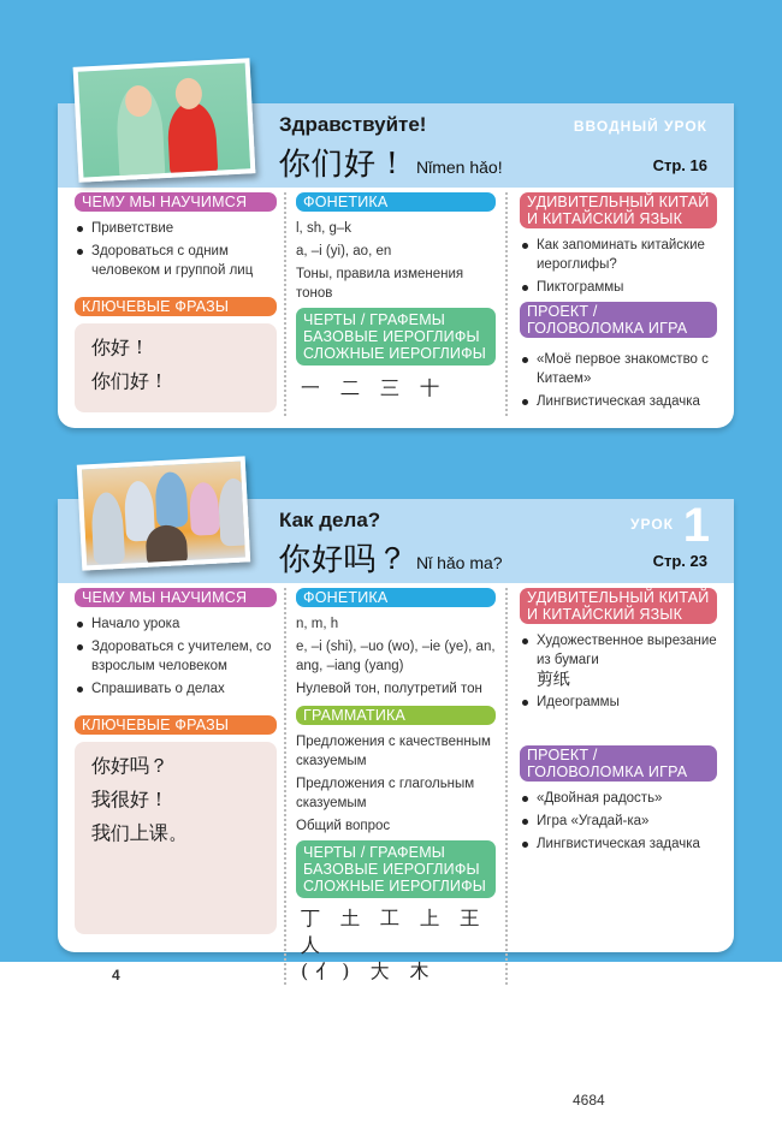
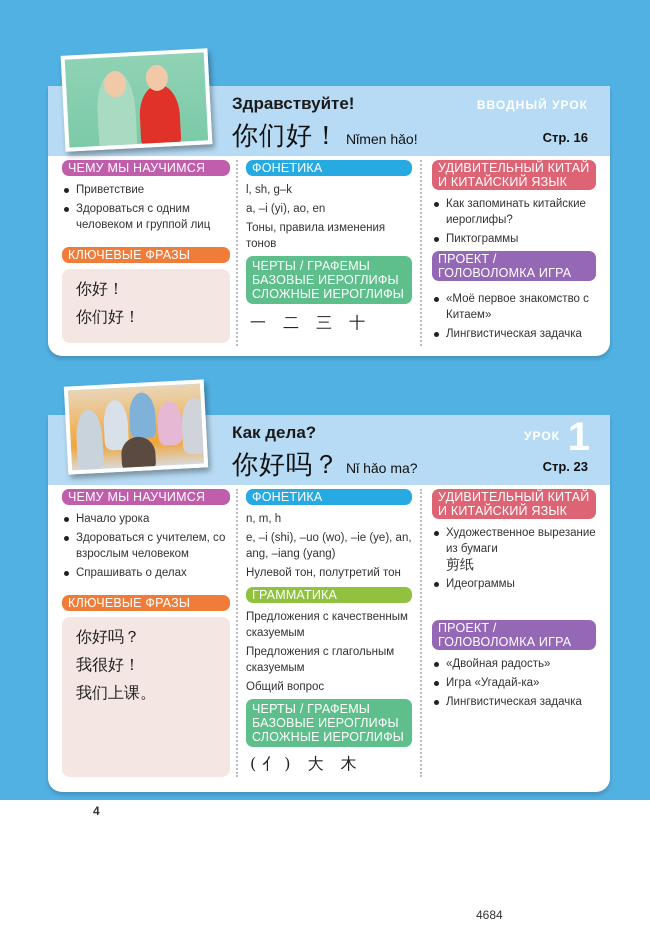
  Здравствуйте!
  你们好！ Nǐmen hǎo!
  ВВОДНЫЙ УРОК
  Стр. 16
  ЧЕМУ МЫ НАУЧИМСЯ
  Приветствие
  Здороваться с одним человеком и группой лиц
  КЛЮЧЕВЫЕ ФРАЗЫ
  你好！
  你们好！
  ФОНЕТИКА
  l, sh, g–k
  a, –i (yi), ao, en
  Тоны, правила изменения тонов
  ЧЕРТЫ / ГРАФЕМЫ
  БАЗОВЫЕ ИЕРОГЛИФЫ
  СЛОЖНЫЕ ИЕРОГЛИФЫ
  一 二 三 十
  УДИВИТЕЛЬНЫЙ КИТАЙ И КИТАЙСКИЙ ЯЗЫК
  Как запоминать китайские иероглифы?
  Пиктограммы
  ПРОЕКТ / ГОЛОВОЛОМКА ИГРА
  «Моё первое знакомство с Китаем»
  Лингвистическая задачка
  Как дела?
  你好吗？ Nǐ hǎo ma?
  УРОК
  1
  Стр. 23
  ЧЕМУ МЫ НАУЧИМСЯ
  Начало урока
  Здороваться с учителем, со взрослым человеком
  Спрашивать о делах
  КЛЮЧЕВЫЕ ФРАЗЫ
  你好吗？
  我很好！
  我们上课。
  ФОНЕТИКА
  n, m, h
  e, –i (shi), –uo (wo), –ie (ye), an, ang, –iang (yang)
  Нулевой тон, полутретий тон
  ГРАММАТИКА
  Предложения с качественным сказуемым
  Предложения с глагольным сказуемым
  Общий вопрос
  ЧЕРТЫ / ГРАФЕМЫ
  БАЗОВЫЕ ИЕРОГЛИФЫ
  СЛОЖНЫЕ ИЕРОГЛИФЫ
- 丁 土 工 上 王 人
  (亻) 大 木
  УДИВИТЕЛЬНЫЙ КИТАЙ И КИТАЙСКИЙ ЯЗЫК
  Художественное вырезание из бумаги
  剪纸
  Идеограммы
  ПРОЕКТ / ГОЛОВОЛОМКА ИГРА
  «Двойная радость»
  Игра «Угадай-ка»
  Лингвистическая задачка
  4
  4684
